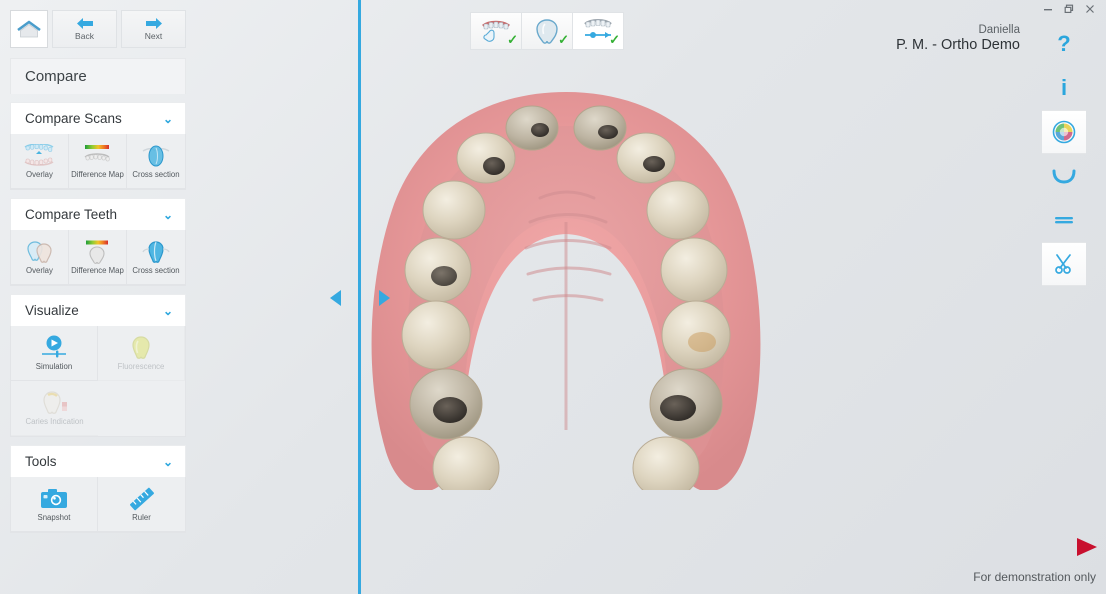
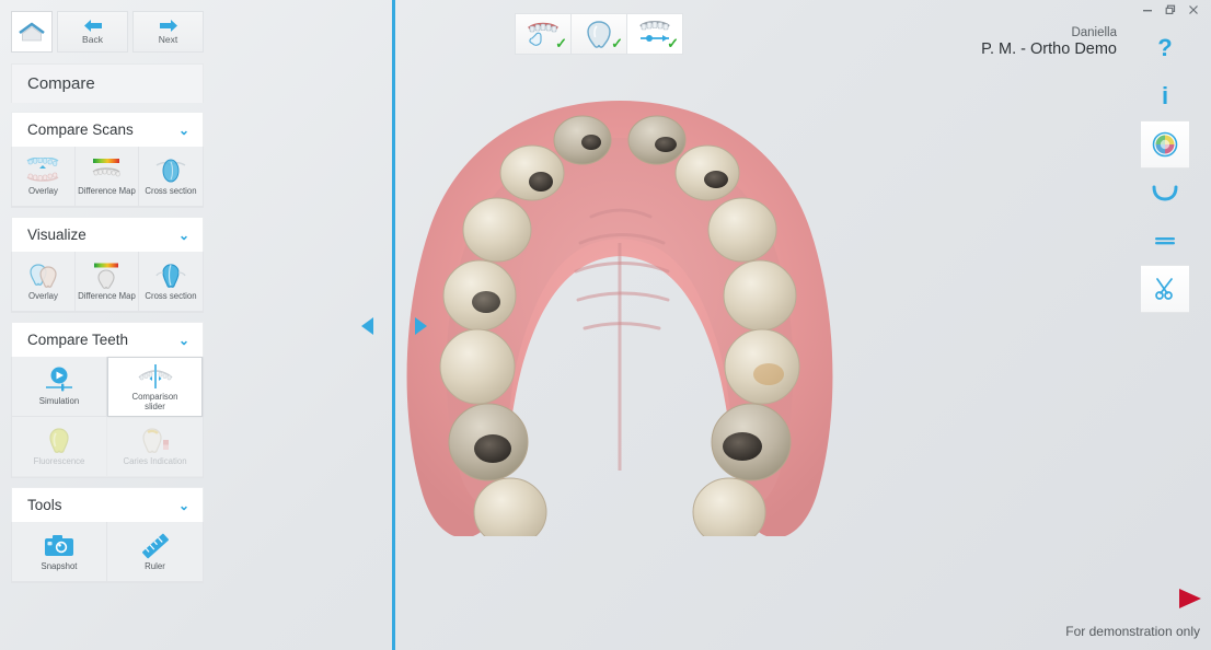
  ✓
  ✓
  ✓
  Daniella
  P. M. - Ortho Demo
  ?
  i
  Back
  Next
  Compare
  Compare Scans
  ⌄
  Overlay
  Difference Map
  Cross section
- Compare Teeth
+ Visualize
  ⌄
  Overlay
  Difference Map
  Cross section
- Visualize
+ Compare Teeth
  ⌄
  Simulation
+ Comparison slider
  Fluorescence
  Caries Indication
  Tools
  ⌄
  Snapshot
  Ruler
  For demonstration only
